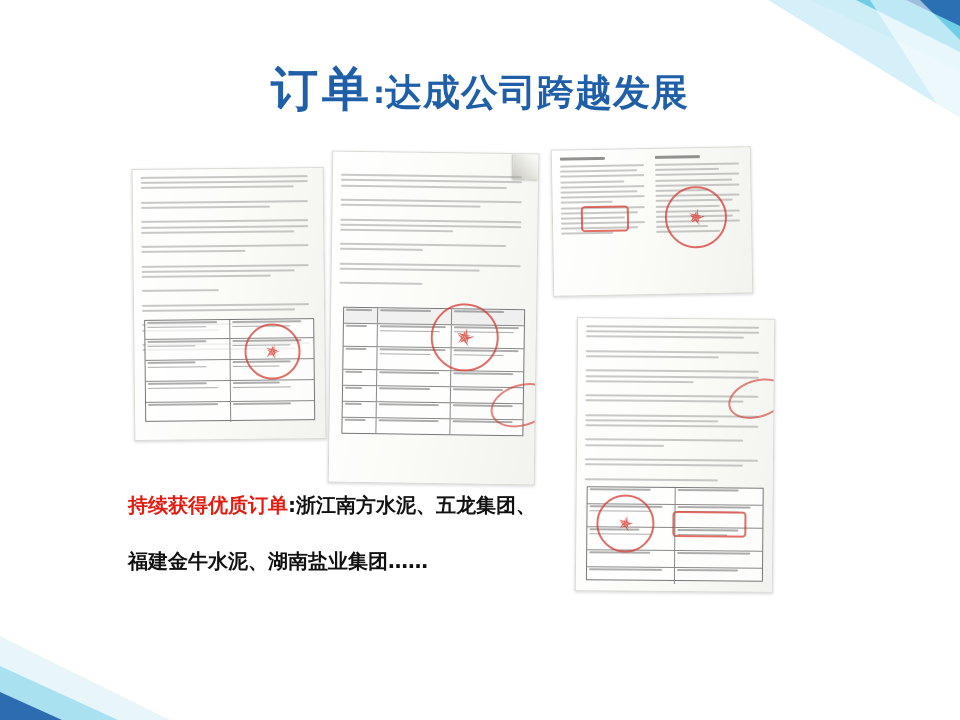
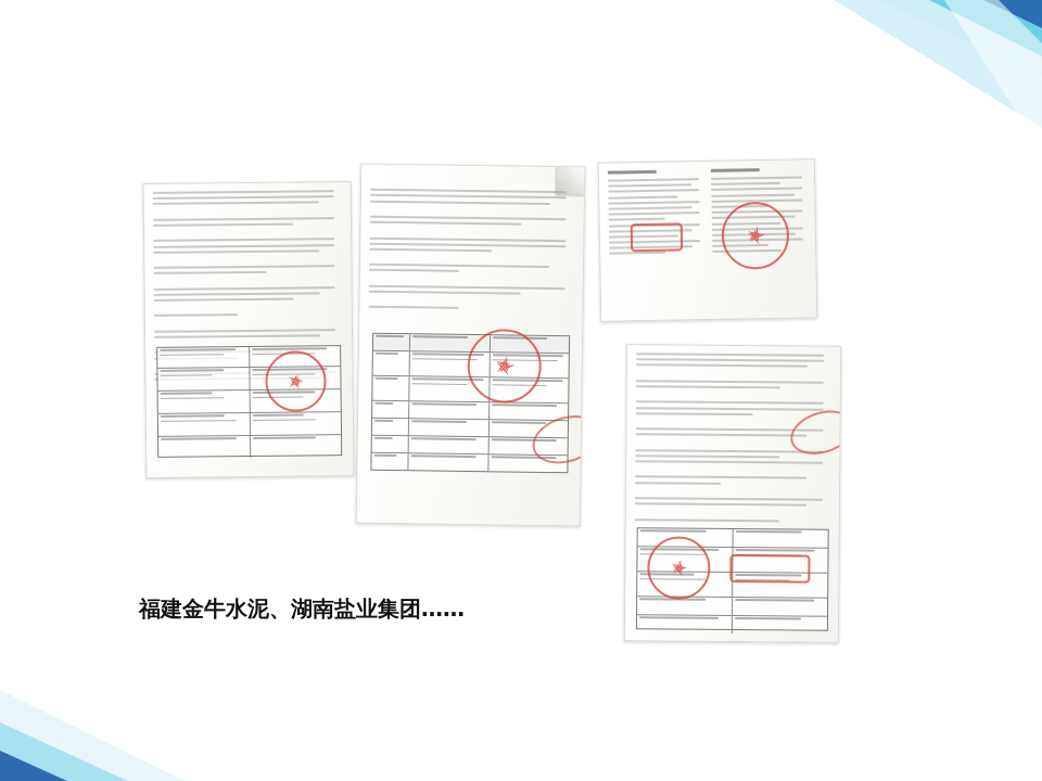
- 订单:达成公司跨越发展
- 持续获得优质订单:浙江南方水泥、五龙集团、
  福建金牛水泥、湖南盐业集团……
